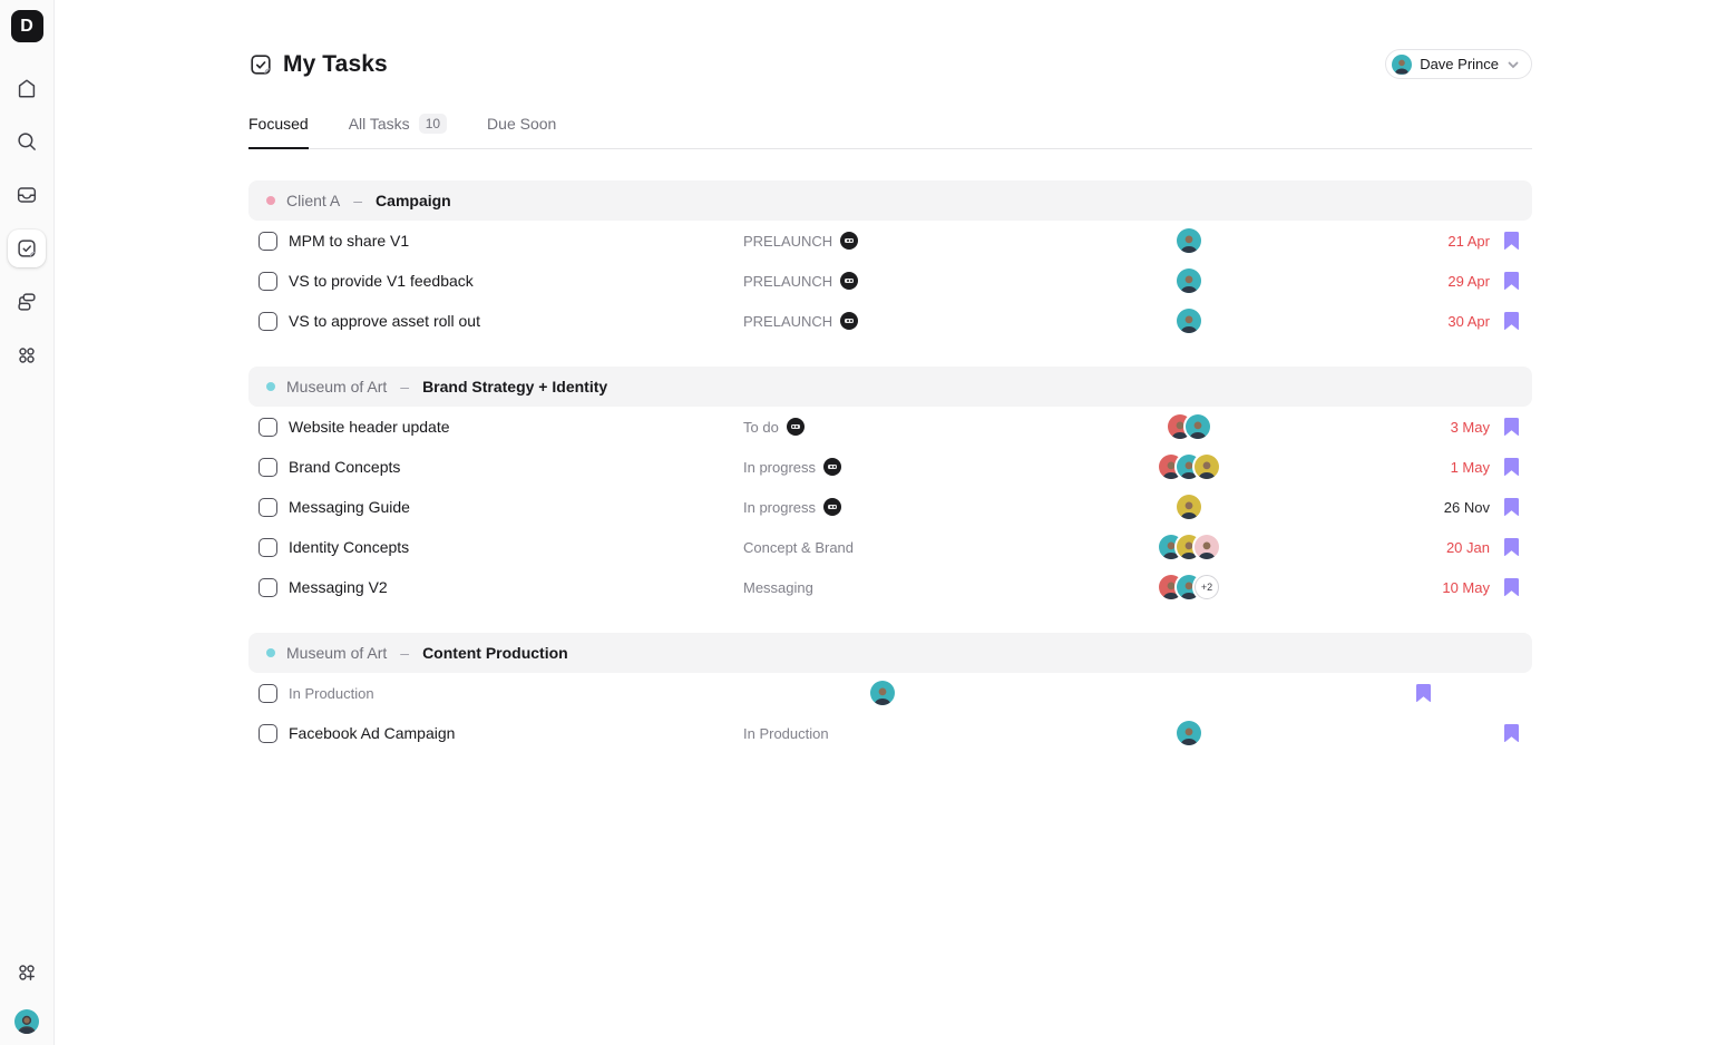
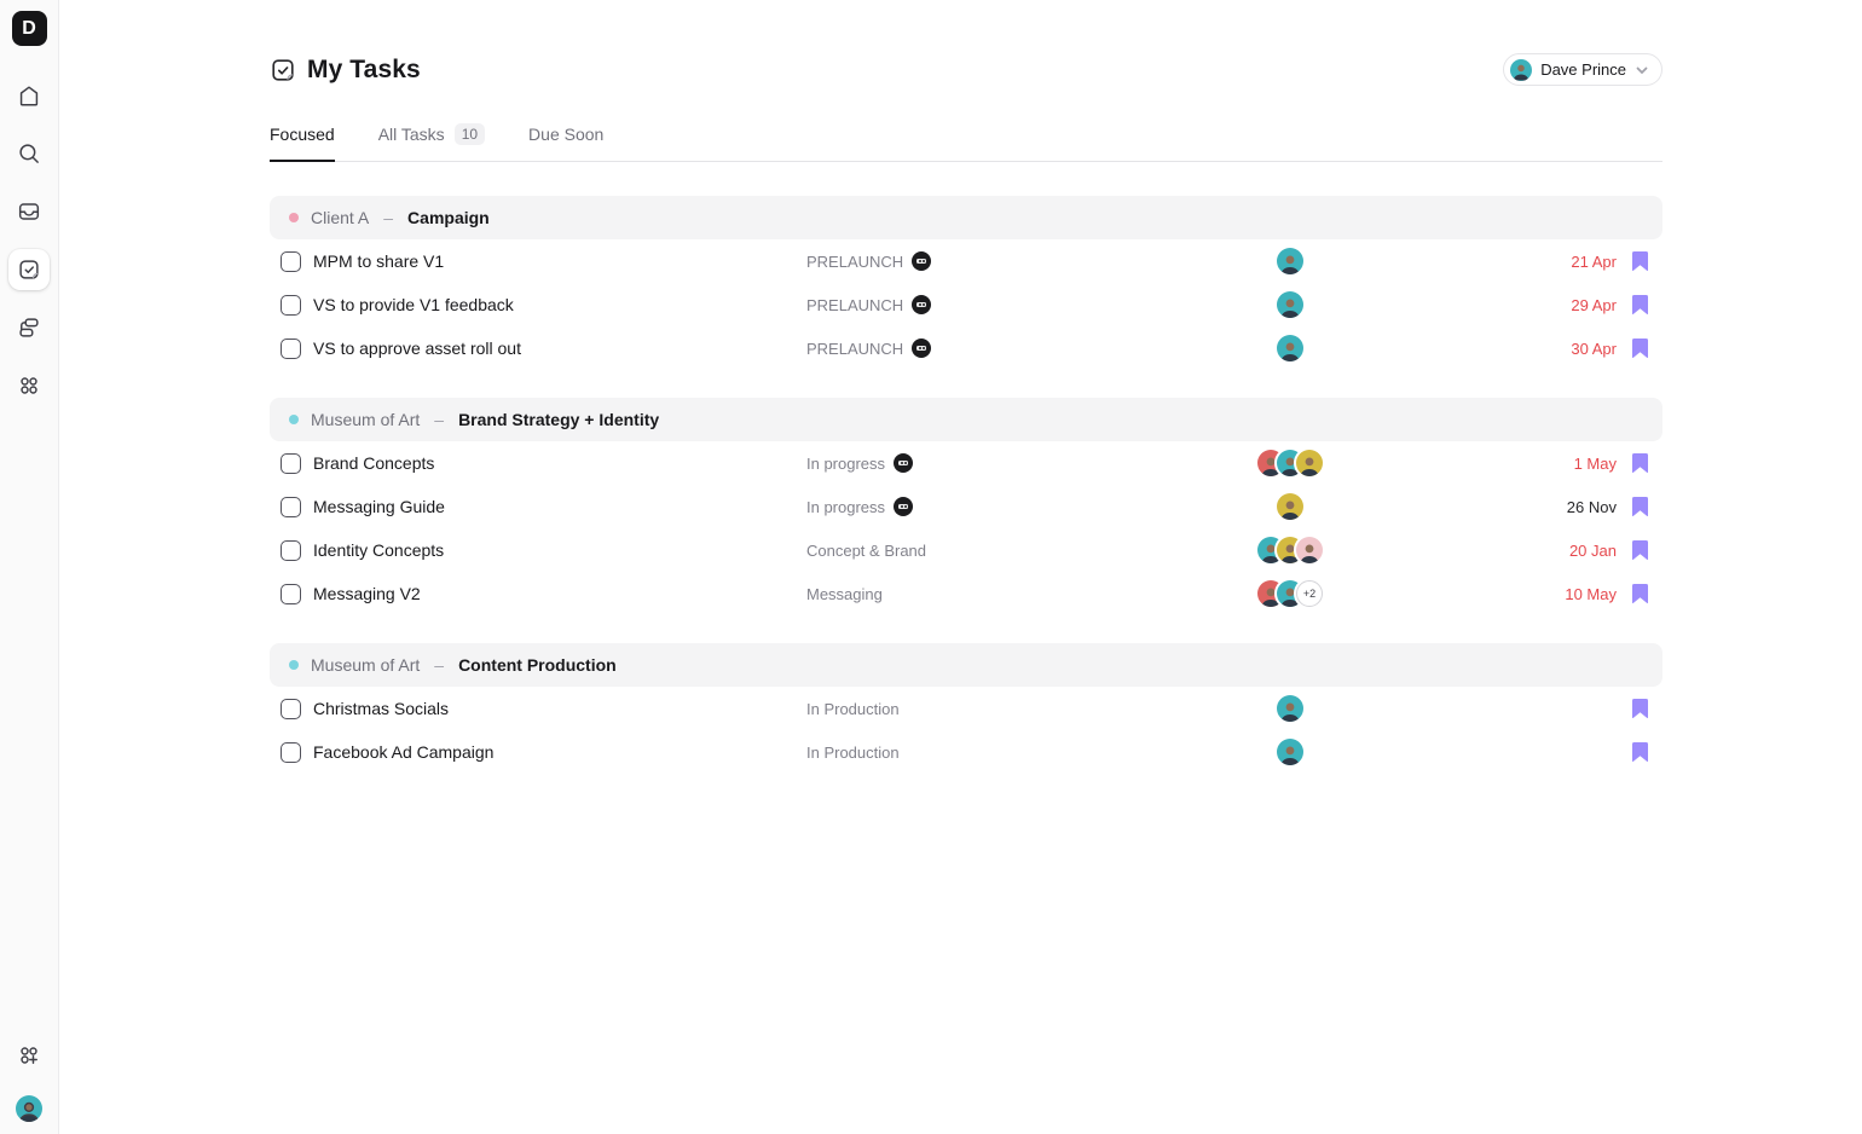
  D
  My Tasks
  Dave Prince
  Focused
  All Tasks
  10
  Due Soon
  Client A
  –
  Campaign
  MPM to share V1
  PRELAUNCH
  21 Apr
  VS to provide V1 feedback
  PRELAUNCH
  29 Apr
  VS to approve asset roll out
  PRELAUNCH
  30 Apr
  Museum of Art
  –
  Brand Strategy + Identity
- Website header update
- To do
- 3 May
  Brand Concepts
  In progress
  1 May
  Messaging Guide
  In progress
  26 Nov
  Identity Concepts
  Concept & Brand
  20 Jan
  Messaging V2
  Messaging
  +2
  10 May
  Museum of Art
  –
  Content Production
+ Christmas Socials
  In Production
  Facebook Ad Campaign
  In Production
